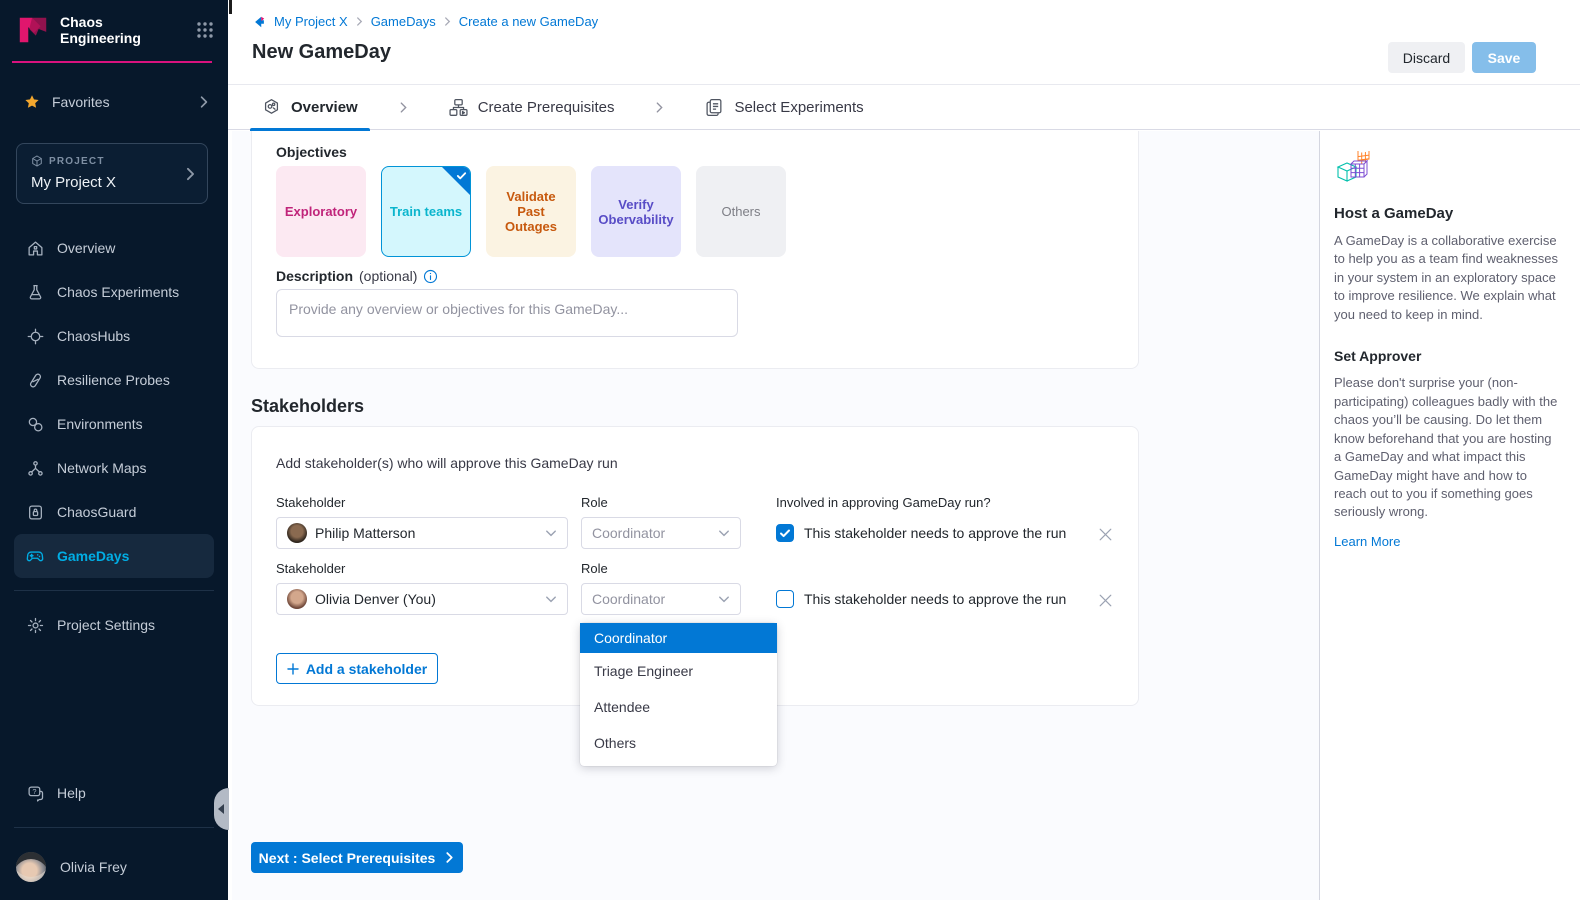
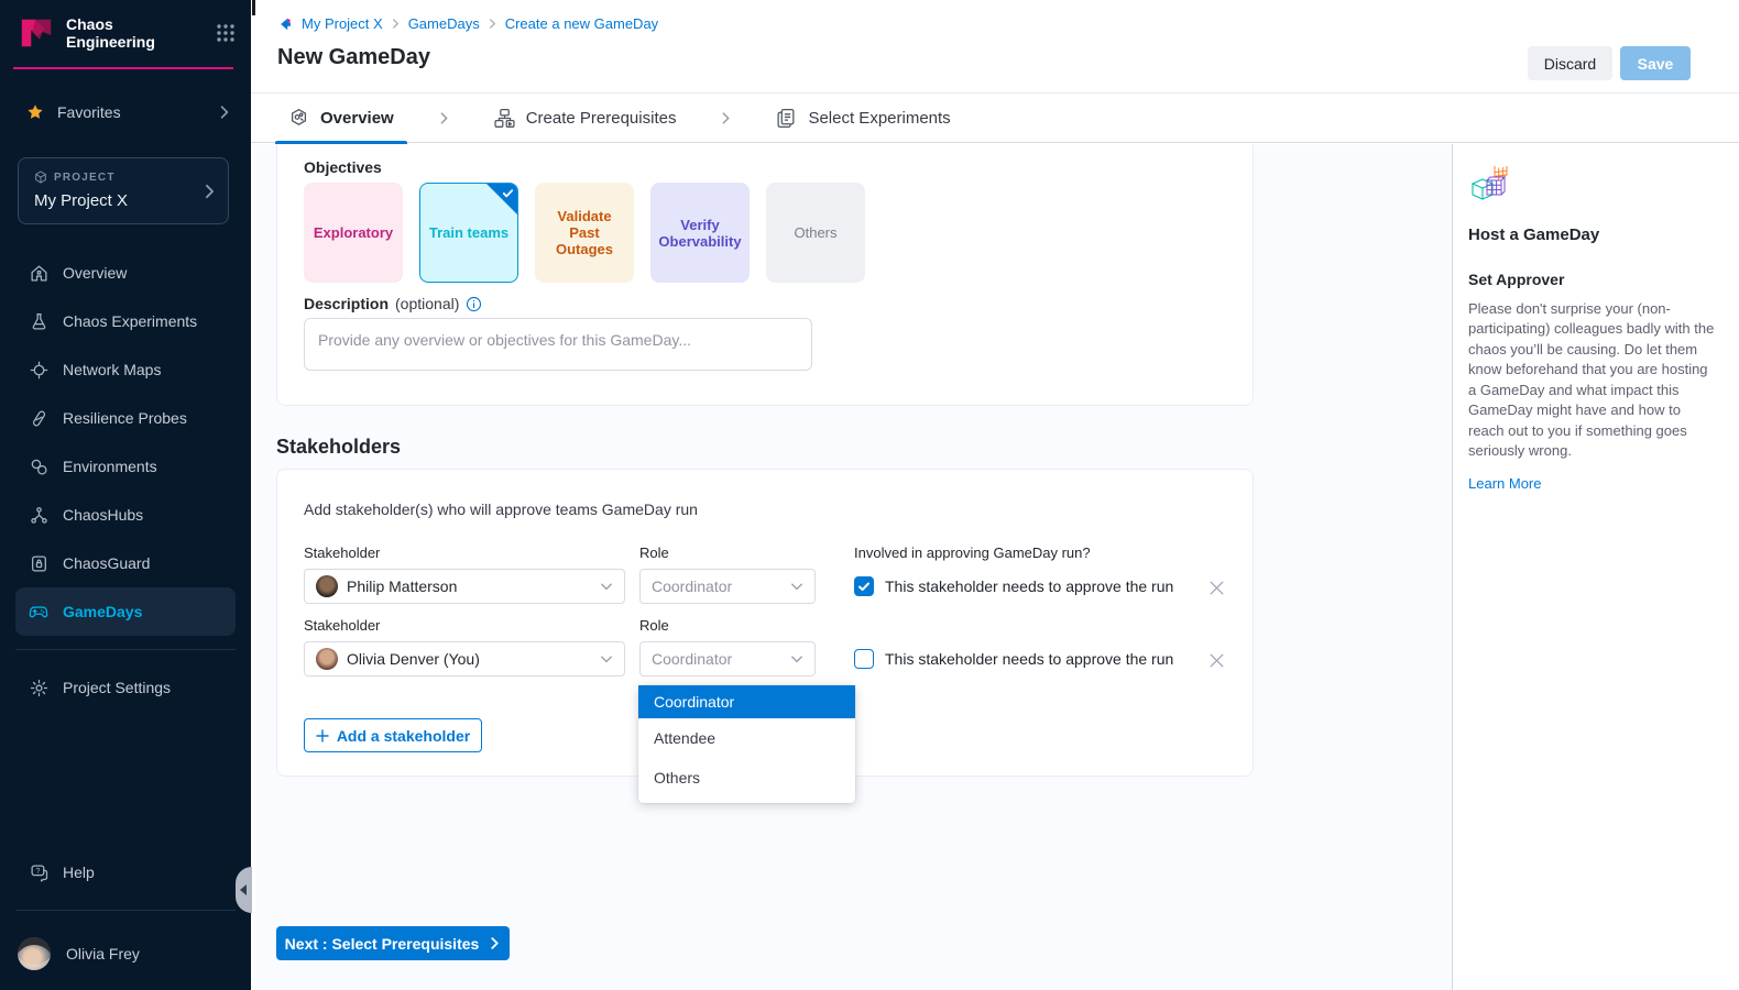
  Chaos
  Engineering
  Favorites
  PROJECT
  My Project X
  Overview
  Chaos Experiments
- ChaosHubs
+ Network Maps
  Resilience Probes
  Environments
- Network Maps
+ ChaosHubs
  ChaosGuard
  GameDays
  Project Settings
  ?
  Help
  Olivia Frey
  My Project X
  GameDays
  Create a new GameDay
  New GameDay
  Discard
  Save
  Overview
  Create Prerequisites
  Select Experiments
  Objectives
  Exploratory
  Train teams
  Validate Past Outages
  Verify Obervability
  Others
  Description
  (optional)
  Provide any overview or objectives for this GameDay...
  Stakeholders
- Add stakeholder(s) who will approve this GameDay run
+ Add stakeholder(s) who will approve teams GameDay run
  Stakeholder
  Role
  Involved in approving GameDay run?
  Philip Matterson
  Coordinator
  This stakeholder needs to approve the run
  Stakeholder
  Role
  Olivia Denver (You)
  Coordinator
  This stakeholder needs to approve the run
  Add a stakeholder
  Coordinator
- Triage Engineer
  Attendee
  Others
  Next : Select Prerequisites
  Host a GameDay
- A GameDay is a collaborative exercise to help you as a team find weaknesses in your system in an exploratory space to improve resilience. We explain what you need to keep in mind.
  Set Approver
  Please don't surprise your (non-participating) colleagues badly with the chaos you’ll be causing. Do let them know beforehand that you are hosting a GameDay and what impact this GameDay might have and how to reach out to you if something goes seriously wrong.
  Learn More
